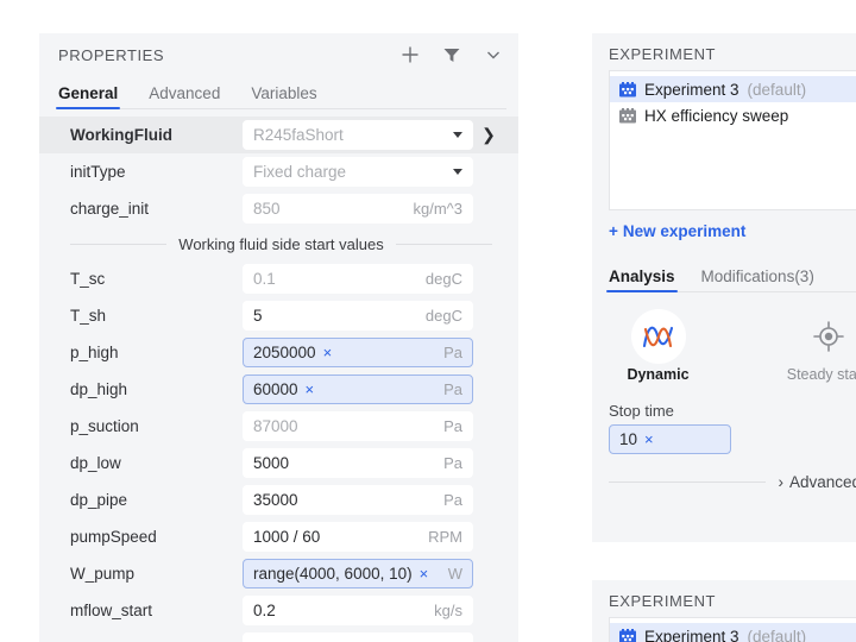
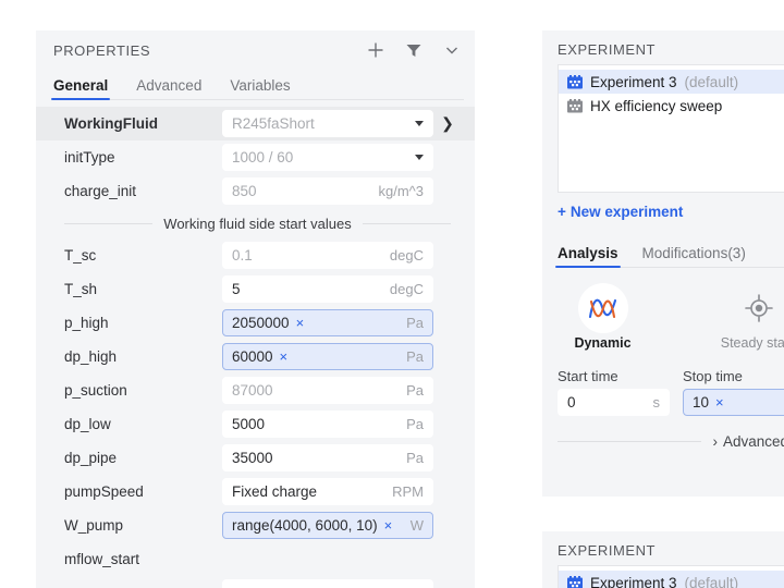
  PROPERTIES
  General
  Advanced
  Variables
  WorkingFluid
  R245faShort
  ❯
  initType
- Fixed charge
+ 1000 / 60
  charge_init
  850
  kg/m^3
  Working fluid side start values
  T_sc
  0.1
  degC
  T_sh
  5
  degC
  p_high
  2050000
  ×
  Pa
  dp_high
  60000
  ×
  Pa
  p_suction
  87000
  Pa
  dp_low
  5000
  Pa
  dp_pipe
  35000
  Pa
  pumpSpeed
- 1000 / 60
+ Fixed charge
  RPM
  W_pump
  range(4000, 6000, 10)
  ×
  W
  mflow_start
- 0.2
- kg/s
  EXPERIMENT
  Experiment 3
  (default)
  HX efficiency sweep
  +
  New experiment
  Analysis
  Modifications(3)
  Dynamic
  Steady sta
+ Start time
+ 0
+ s
  Stop time
  10
  ×
  ›
  Advance
  EXPERIMENT
  Experiment 3
  (default)
